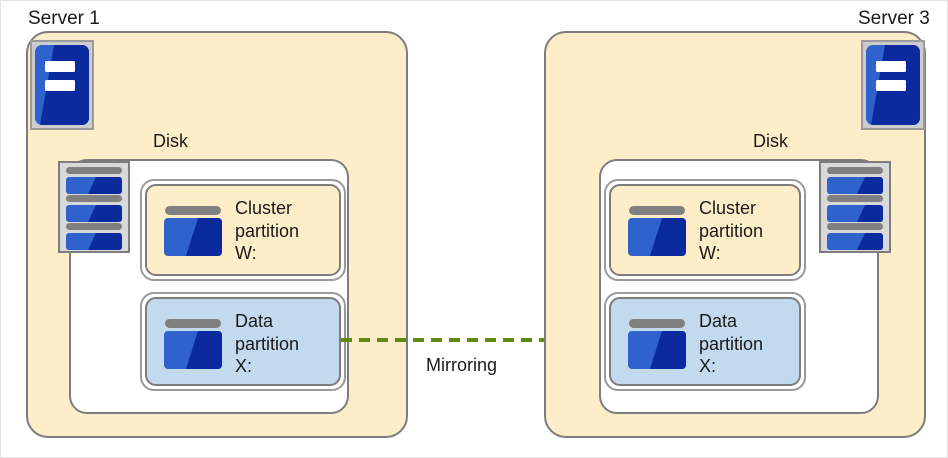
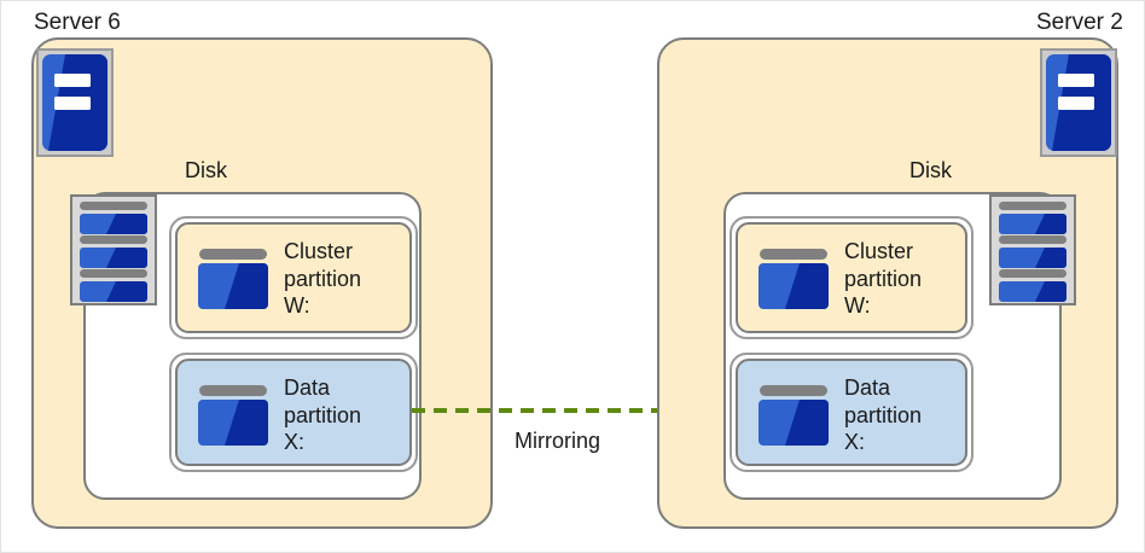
- Server 1
+ Server 6
  Disk
  Cluster
  partition
  W:
  Data
  partition
  X:
  Mirroring
- Server 3
+ Server 2
  Disk
  Cluster
  partition
  W:
  Data
  partition
  X:
